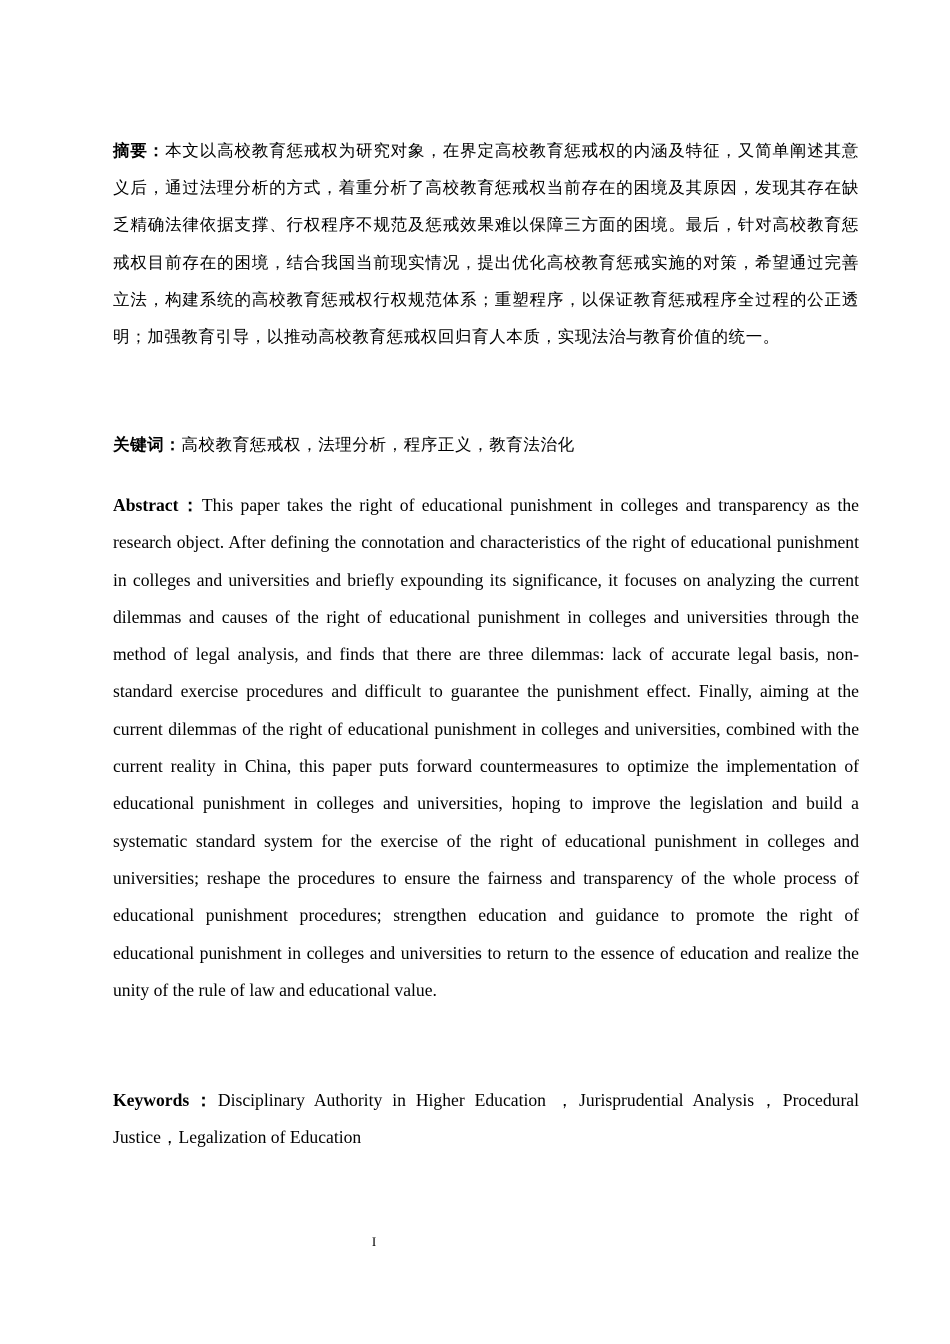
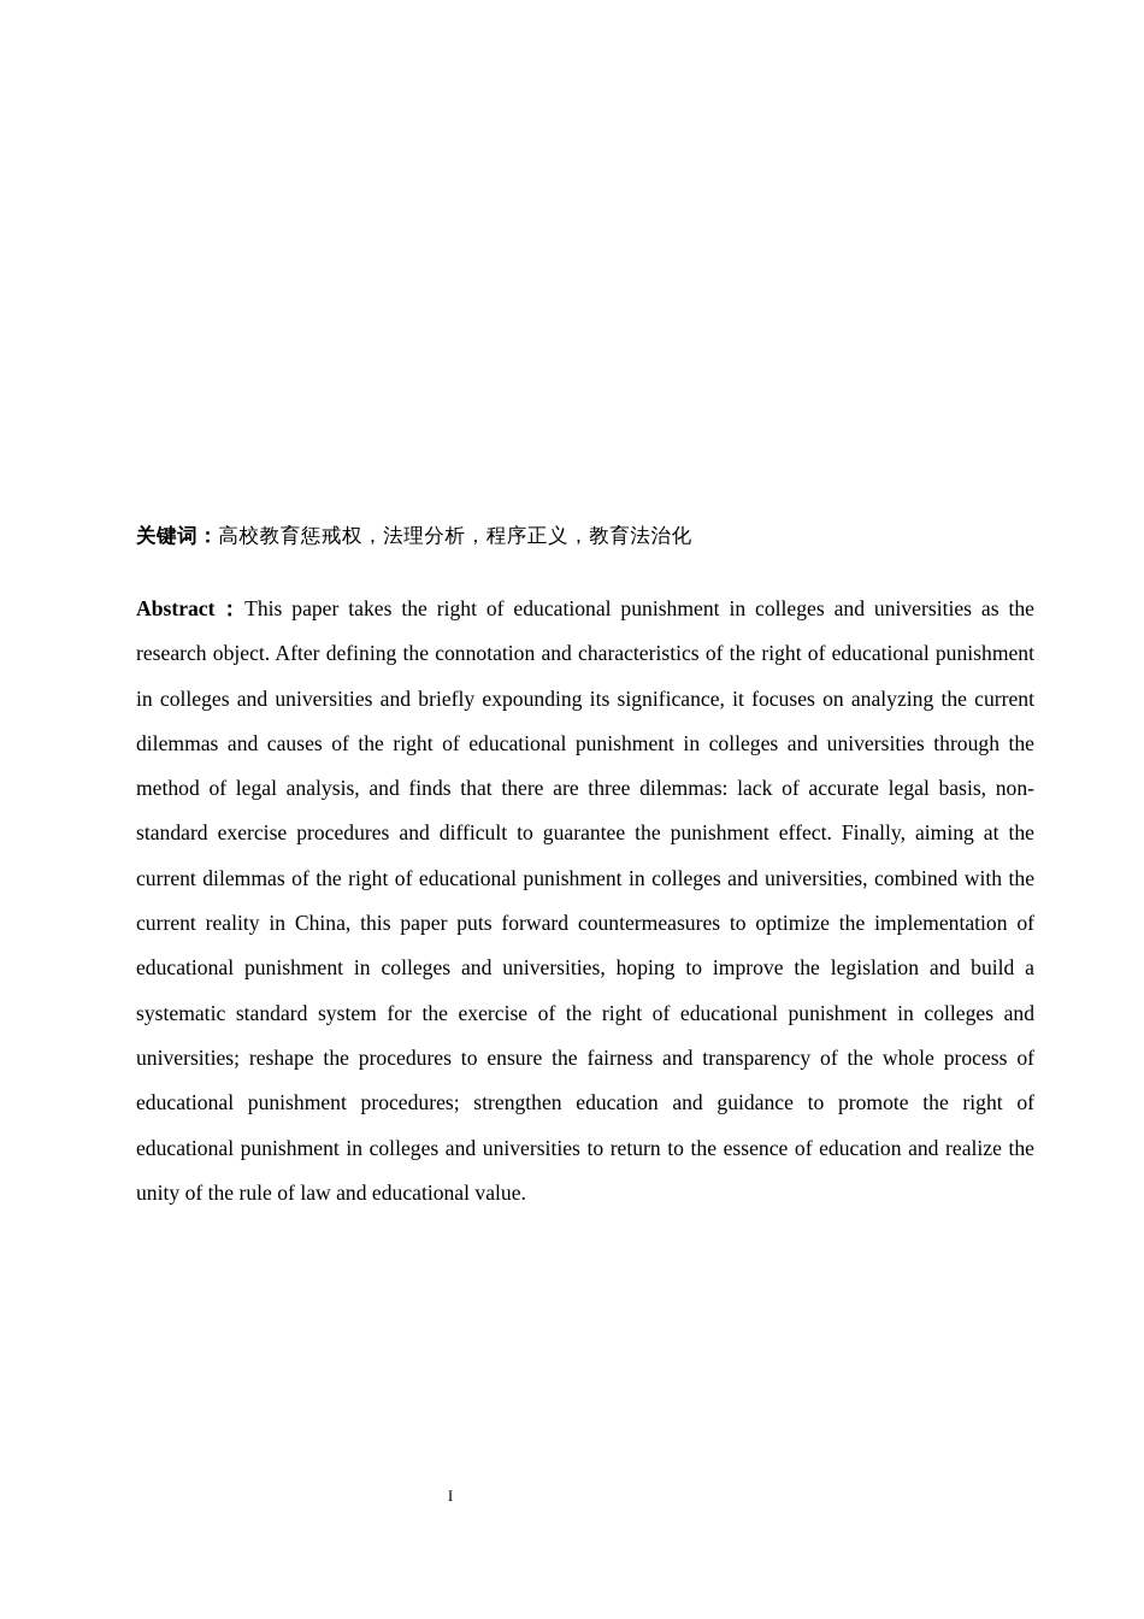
- 摘要：本文以高校教育惩戒权为研究对象，在界定高校教育惩戒权的内涵及特征，又简单阐述其意义后，通过法理分析的方式，着重分析了高校教育惩戒权当前存在的困境及其原因，发现其存在缺乏精确法律依据支撑、行权程序不规范及惩戒效果难以保障三方面的困境。最后，针对高校教育惩戒权目前存在的困境，结合我国当前现实情况，提出优化高校教育惩戒实施的对策，希望通过完善立法，构建系统的高校教育惩戒权行权规范体系；重塑程序，以保证教育惩戒程序全过程的公正透明；加强教育引导，以推动高校教育惩戒权回归育人本质，实现法治与教育价值的统一。
  关键词：高校教育惩戒权，法理分析，程序正义，教育法治化
- Abstract：This paper takes the right of educational punishment in colleges and transparency as the research object. After defining the connotation and characteristics of the right of educational punishment in colleges and universities and briefly expounding its significance, it focuses on analyzing the current dilemmas and causes of the right of educational punishment in colleges and universities through the method of legal analysis, and finds that there are three dilemmas: lack of accurate legal basis, non-standard exercise procedures and difficult to guarantee the punishment effect. Finally, aiming at the current dilemmas of the right of educational punishment in colleges and universities, combined with the current reality in China, this paper puts forward countermeasures to optimize the implementation of educational punishment in colleges and universities, hoping to improve the legislation and build a systematic standard system for the exercise of the right of educational punishment in colleges and universities; reshape the procedures to ensure the fairness and transparency of the whole process of educational punishment procedures; strengthen education and guidance to promote the right of educational punishment in colleges and universities to return to the essence of education and realize the unity of the rule of law and educational value.
+ Abstract：This paper takes the right of educational punishment in colleges and universities as the research object. After defining the connotation and characteristics of the right of educational punishment in colleges and universities and briefly expounding its significance, it focuses on analyzing the current dilemmas and causes of the right of educational punishment in colleges and universities through the method of legal analysis, and finds that there are three dilemmas: lack of accurate legal basis, non-standard exercise procedures and difficult to guarantee the punishment effect. Finally, aiming at the current dilemmas of the right of educational punishment in colleges and universities, combined with the current reality in China, this paper puts forward countermeasures to optimize the implementation of educational punishment in colleges and universities, hoping to improve the legislation and build a systematic standard system for the exercise of the right of educational punishment in colleges and universities; reshape the procedures to ensure the fairness and transparency of the whole process of educational punishment procedures; strengthen education and guidance to promote the right of educational punishment in colleges and universities to return to the essence of education and realize the unity of the rule of law and educational value.
- Keywords：Disciplinary Authority in Higher Education ，Jurisprudential Analysis，Procedural Justice，Legalization of Education
  I
